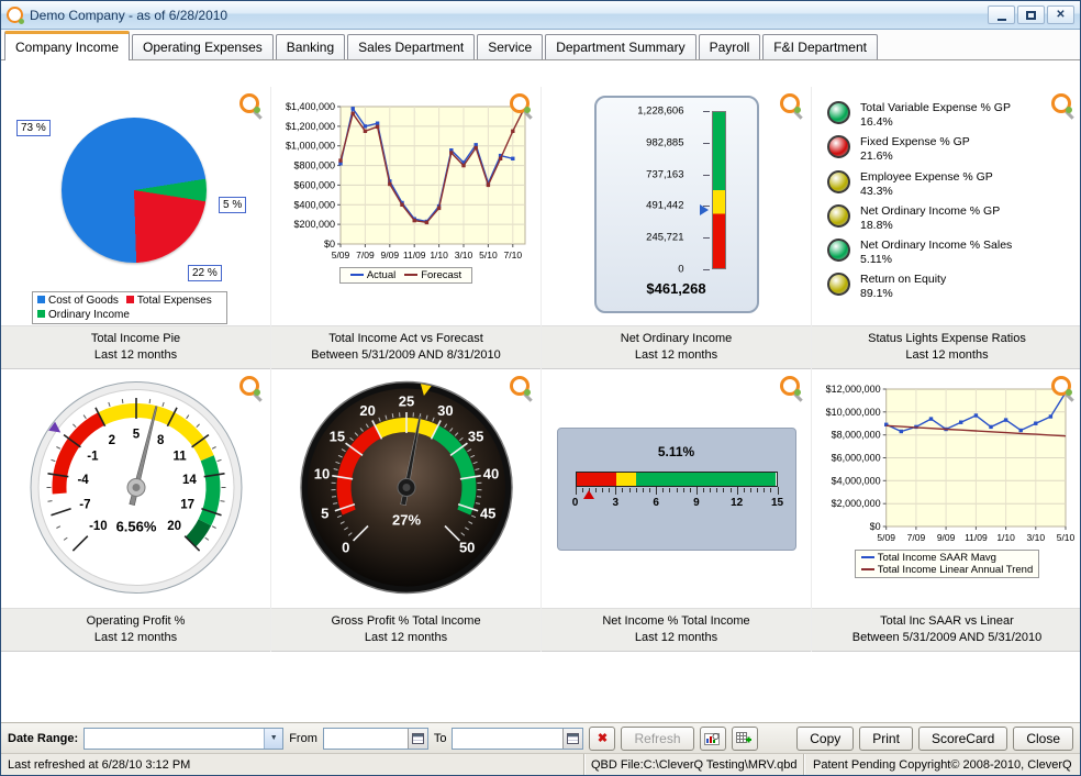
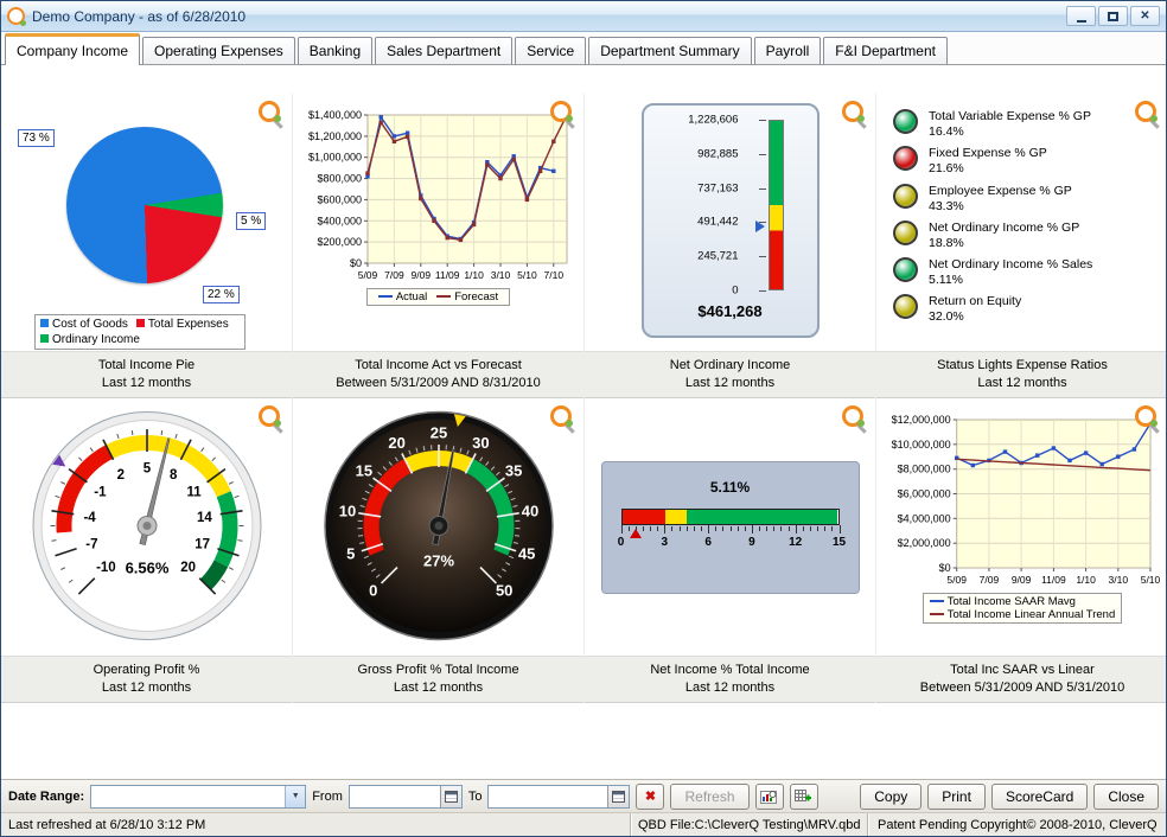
  Demo Company - as of 6/28/2010
  ✕
  Company Income
  Operating Expenses
  Banking
  Sales Department
  Service
  Department Summary
  Payroll
  F&I Department
  5 %
  22 %
  73 %
  Cost of Goods Total ExpensesOrdinary Income
  Total Income Pie
  Last 12 months
  $0
  $200,000
  $400,000
  $600,000
  $800,000
  $1,000,000
  $1,200,000
  $1,400,000
  5/09
  7/09
  9/09
  11/09
  1/10
  3/10
  5/10
  7/10
  Actual Forecast
  Total Income Act vs Forecast
  Between 5/31/2009 AND 8/31/2010
  1,228,606
  982,885
  737,163
  491,442
  245,721
  0
  $461,268
  Net Ordinary Income
  Last 12 months
  Total Variable Expense % GP
  16.4%
  Fixed Expense % GP
  21.6%
  Employee Expense % GP
  43.3%
  Net Ordinary Income % GP
  18.8%
  Net Ordinary Income % Sales
  5.11%
  Return on Equity
- 89.1%
+ 32.0%
  Status Lights Expense Ratios
  Last 12 months
  -10
  -7
  -4
  -1
  2
  5
  8
  11
  14
  17
  20
  6.56%
  Operating Profit %
  Last 12 months
  0
  5
  10
  15
  20
  25
  30
  35
  40
  45
  50
  27%
  Gross Profit % Total Income
  Last 12 months
  5.11%
  0
  3
  6
  9
  12
  15
  Net Income % Total Income
  Last 12 months
  $0
  $2,000,000
  $4,000,000
  $6,000,000
  $8,000,000
  $10,000,000
  $12,000,000
  5/09
  7/09
  9/09
  11/09
  1/10
  3/10
  5/10
  Total Income SAAR Mavg
  Total Income Linear Annual Trend
  Total Inc SAAR vs Linear
  Between 5/31/2009 AND 5/31/2010
  Date Range:
  From
  To
  ✖
  Refresh
  Copy
  Print
  ScoreCard
  Close
  Last refreshed at 6/28/10 3:12 PM
  QBD File:C:\CleverQ Testing\MRV.qbd
  Patent Pending Copyright© 2008-2010, CleverQ
